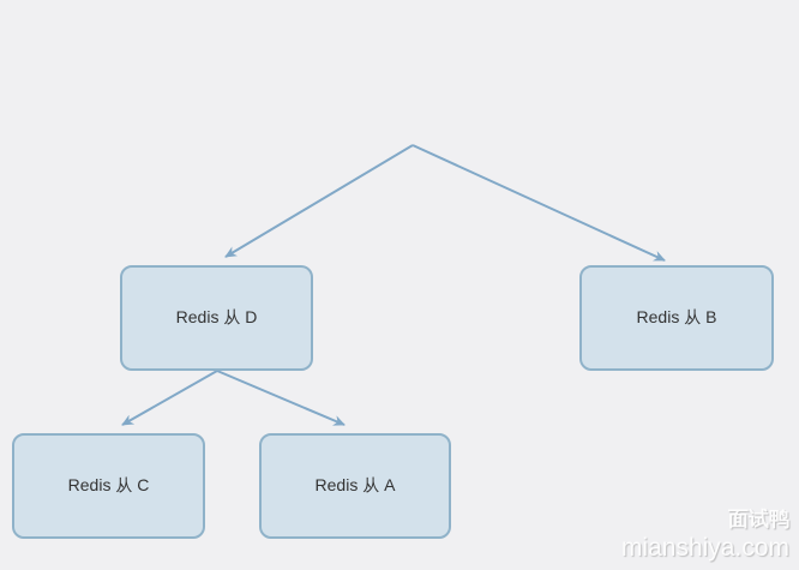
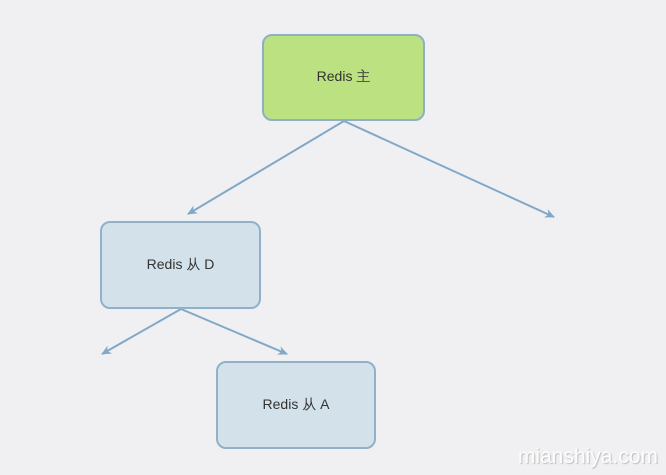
+ Redis 主
  Redis 从 D
- Redis 从 B
- Redis 从 C
  Redis 从 A
- 面试鸭
  mianshiya.com
